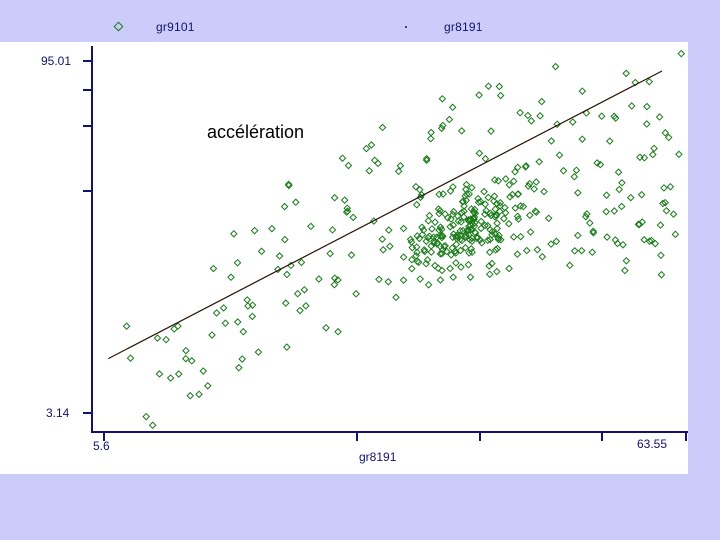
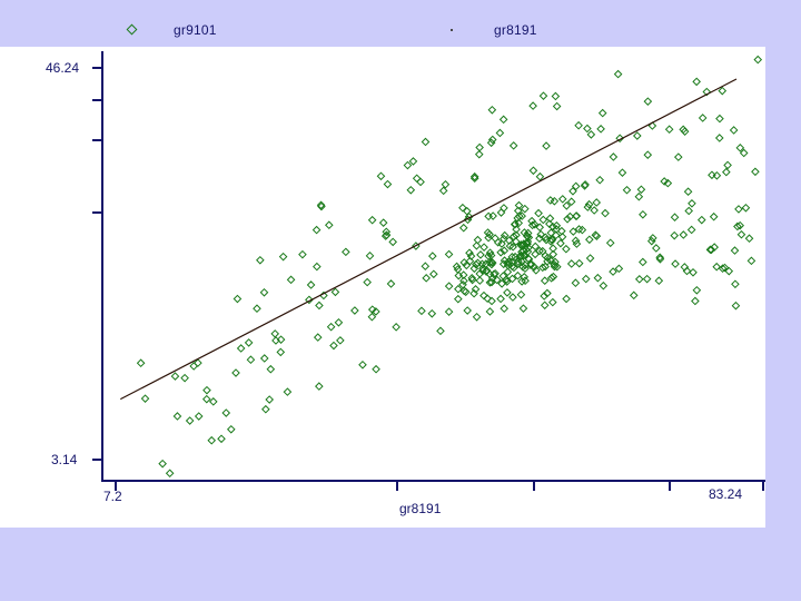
  gr9101
  gr8191
- 95.01
+ 46.24
  3.14
- 5.6
+ 7.2
- 63.55
+ 83.24
  gr8191
- accélération
